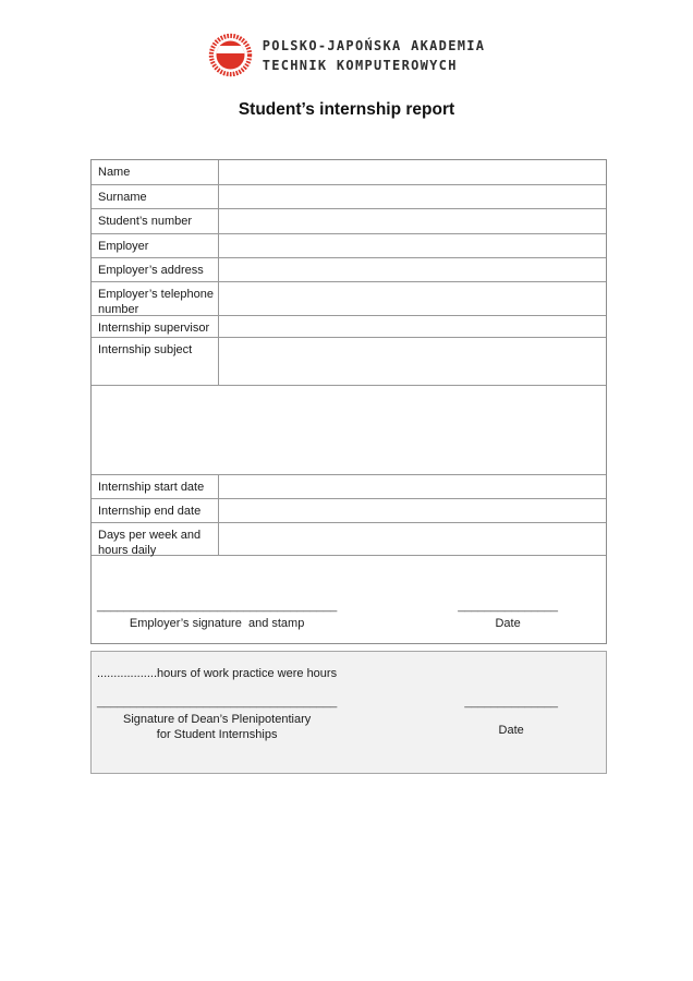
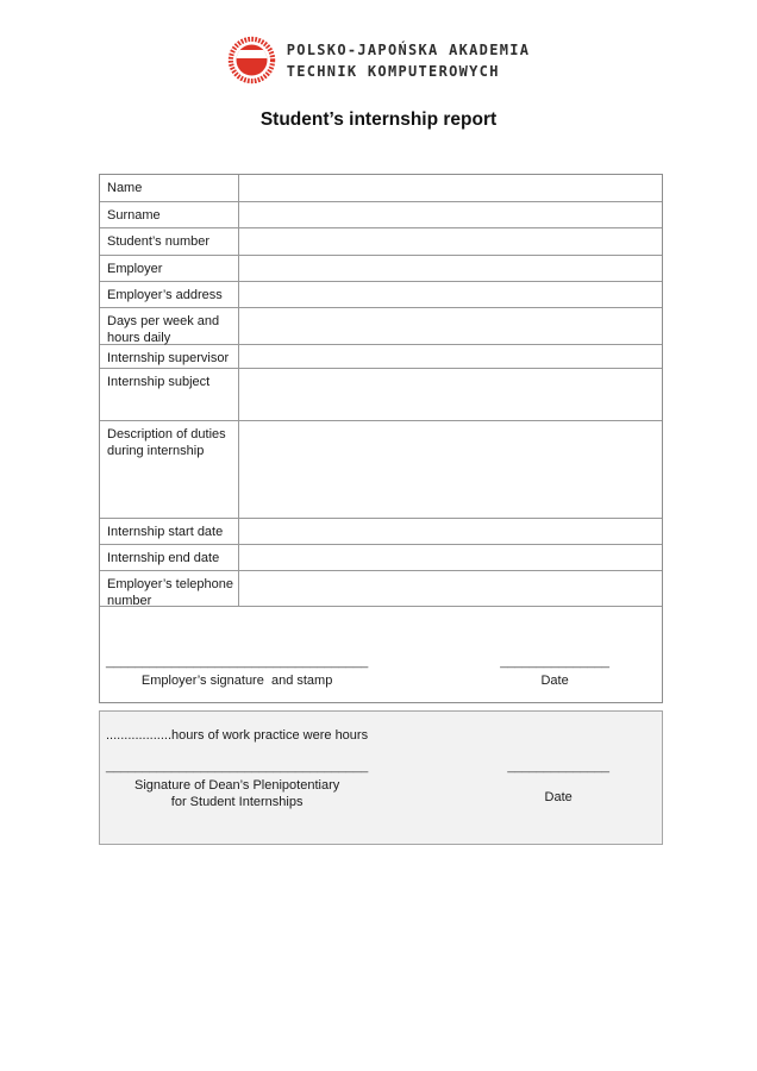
  POLSKO-JAPOŃSKA AKADEMIA
  TECHNIK KOMPUTEROWYCH
  Student’s internship report
  Name
  Surname
  Student’s number
  Employer
  Employer’s address
- Employer’s telephone number
+ Days per week and hours daily
  Internship supervisor
  Internship subject
+ Description of duties during internship
  Internship start date
  Internship end date
- Days per week and hours daily
+ Employer’s telephone number
  ____________________________________
  Employer’s signature and stamp
  _______________
  Date
  ..................hours of work practice were hours
  ____________________________________
  Signature of Dean’s Plenipotentiary
  for Student Internships
  ______________
  Date
